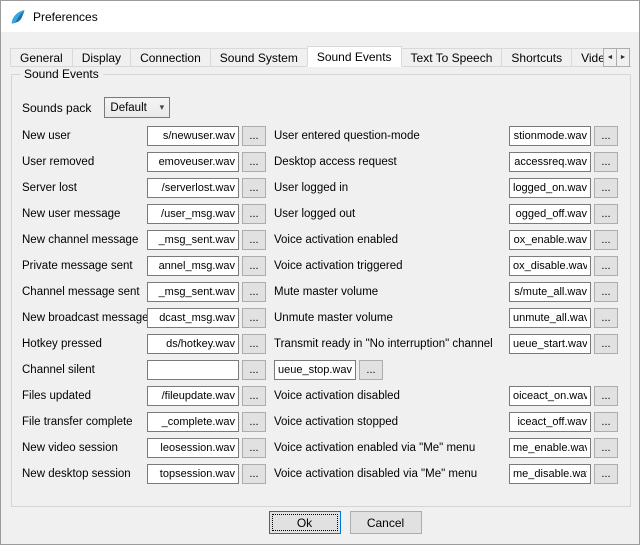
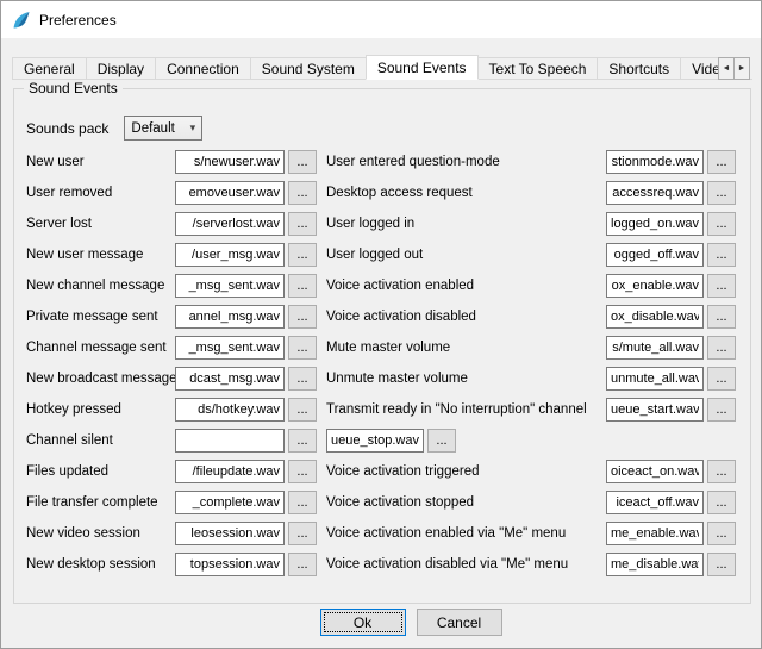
  Preferences
  General
  Display
  Connection
  Sound System
  Sound Events
  Text To Speech
  Shortcuts
  Vide
  Sound Events
  Sounds pack
  Default
  ▾
  New user
  s/newuser.wav
  ...
  User removed
  emoveuser.wav
  ...
  Server lost
  /serverlost.wav
  ...
  New user message
  /user_msg.wav
  ...
  New channel message
  _msg_sent.wav
  ...
  Private message sent
  annel_msg.wav
  ...
  Channel message sent
  _msg_sent.wav
  ...
  New broadcast message
  dcast_msg.wav
  ...
  Hotkey pressed
  ds/hotkey.wav
  ...
  Channel silent
  ...
  Files updated
  /fileupdate.wav
  ...
  File transfer complete
  _complete.wav
  ...
  New video session
  leosession.wav
  ...
  New desktop session
  topsession.wav
  ...
  User entered question-mode
  stionmode.wav
  ...
  Desktop access request
  accessreq.wav
  ...
  User logged in
  logged_on.wav
  ...
  User logged out
  ogged_off.wav
  ...
  Voice activation enabled
  ox_enable.wav
  ...
- Voice activation triggered
+ Voice activation disabled
  ox_disable.wav
  ...
  Mute master volume
  s/mute_all.wav
  ...
  Unmute master volume
  unmute_all.wav
  ...
  Transmit ready in "No interruption" channel
  ueue_start.wav
  ...
  ueue_stop.wav
  ...
- Voice activation disabled
+ Voice activation triggered
  oiceact_on.wav
  ...
  Voice activation stopped
  iceact_off.wav
  ...
  Voice activation enabled via "Me" menu
  me_enable.wa
  ...
  Voice activation disabled via "Me" menu
  me_disable.wa
  ...
  Ok
  Cancel
